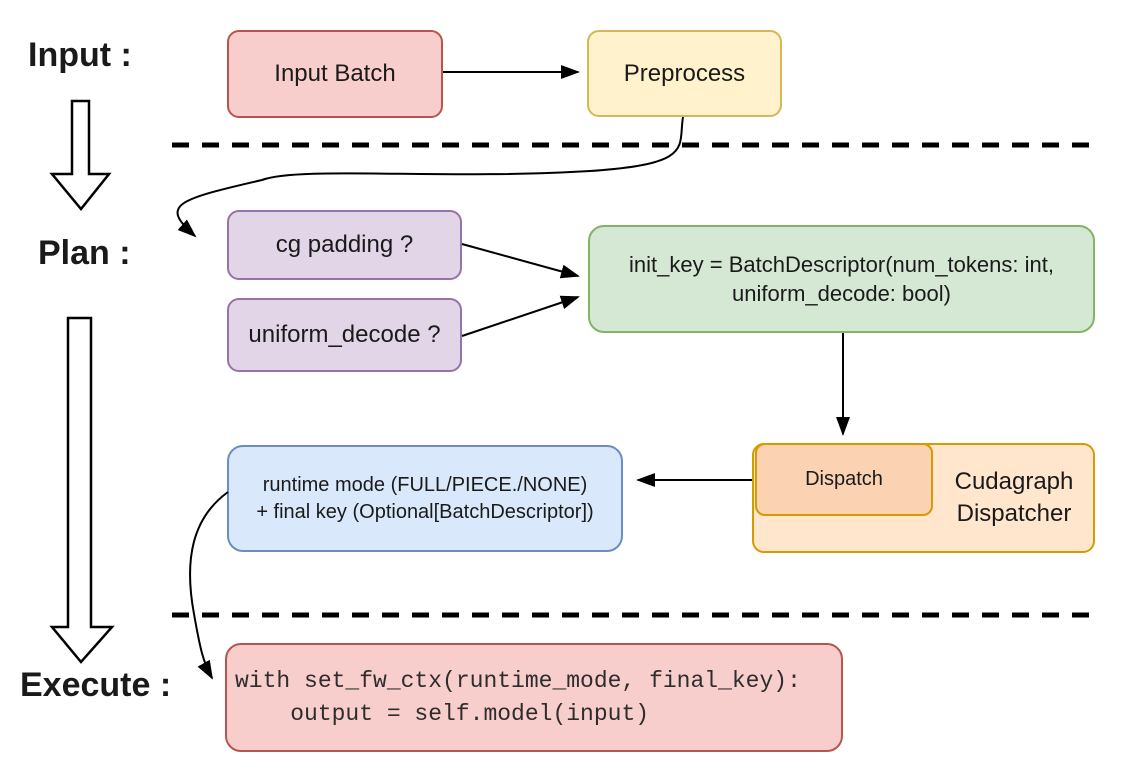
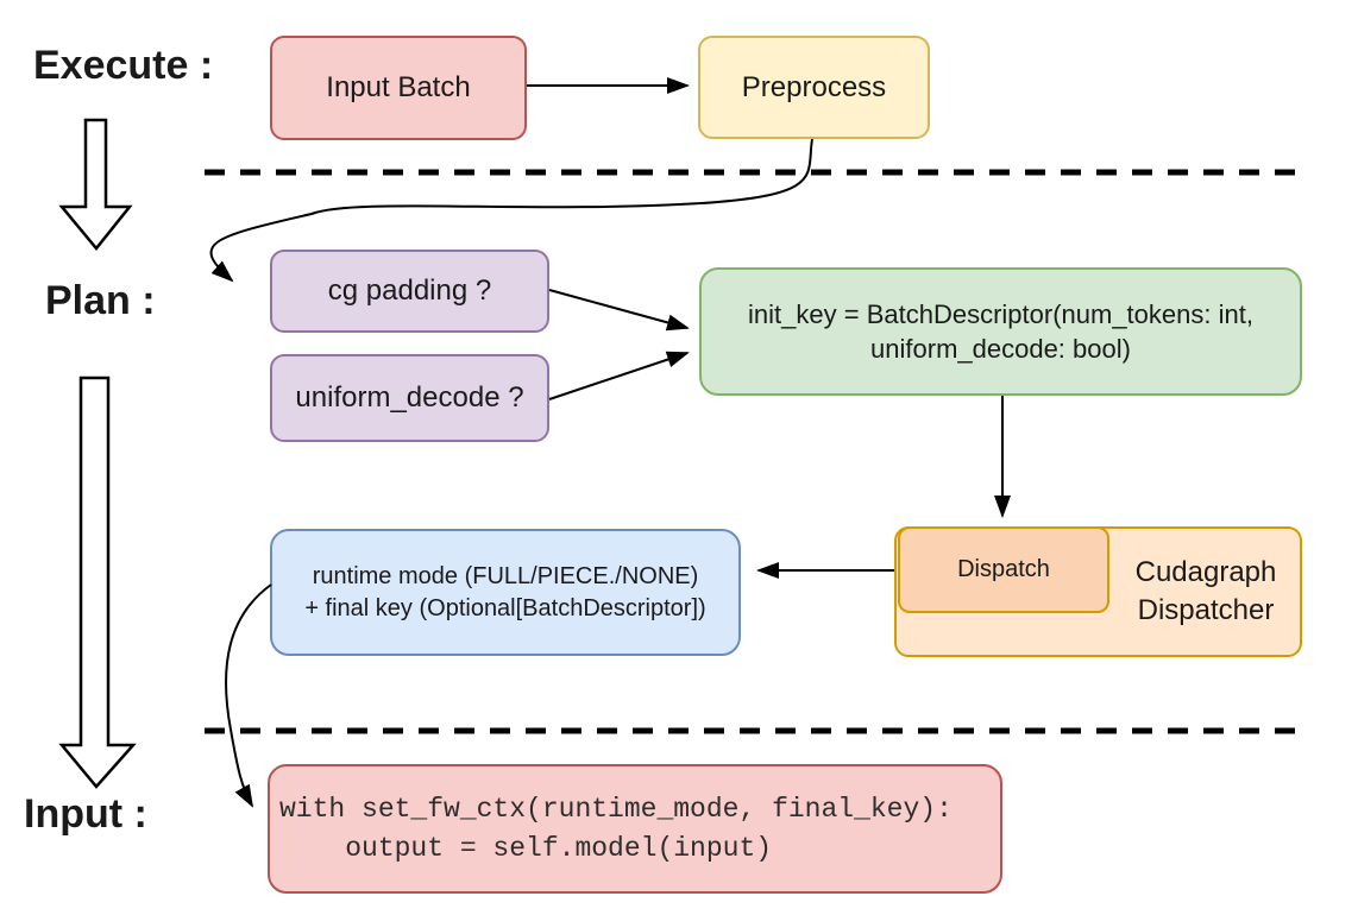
- Input :
+ Execute :
  Plan :
- Execute :
+ Input :
  Input Batch
  Preprocess
  cg padding ?
  uniform_decode ?
  init_key = BatchDescriptor(num_tokens: int,
  uniform_decode: bool)
  Cudagraph
  Dispatcher
  Dispatch
  runtime mode (FULL/PIECE./NONE)
  + final key (Optional[BatchDescriptor])
  with set_fw_ctx(runtime_mode, final_key):
  output = self.model(input)
